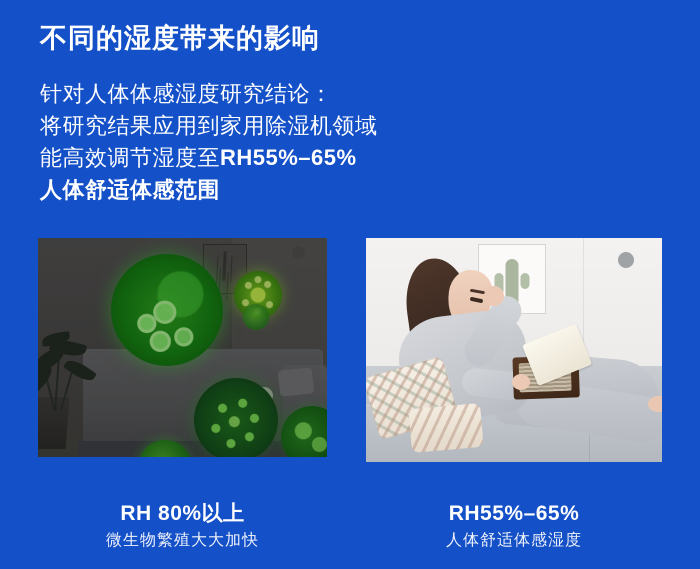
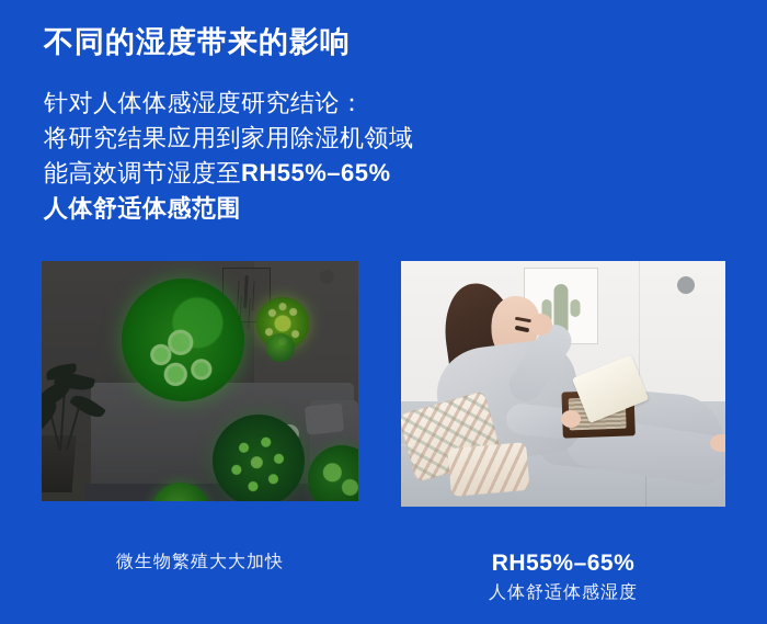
  不同的湿度带来的影响
  针对人体体感湿度研究结论：
  将研究结果应用到家用除湿机领域
  能高效调节湿度至RH55%–65%
  人体舒适体感范围
- RH 80%以上
  微生物繁殖大大加快
  RH55%–65%
  人体舒适体感湿度
